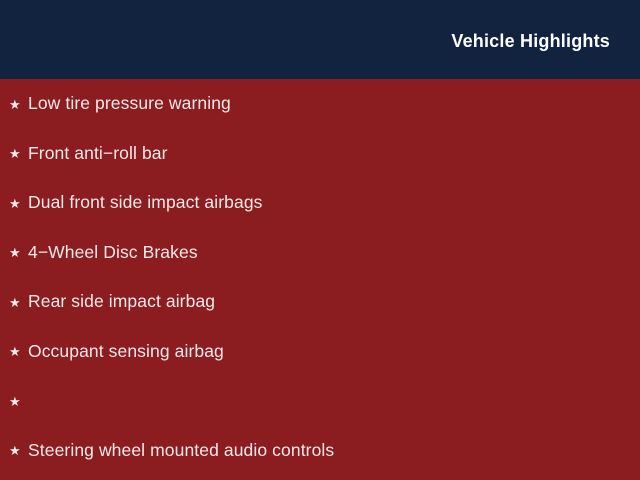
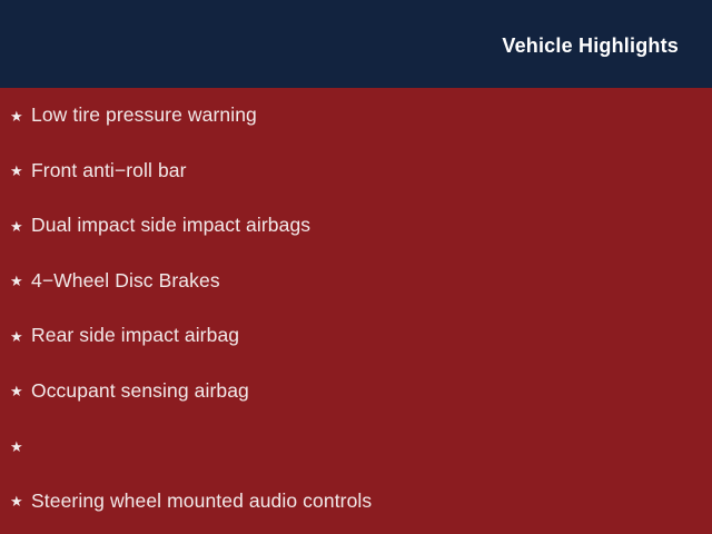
  Vehicle Highlights
  ★
  Low tire pressure warning
  ★
  Front anti−roll bar
  ★
- Dual front side impact airbags
+ Dual impact side impact airbags
  ★
  4−Wheel Disc Brakes
  ★
  Rear side impact airbag
  ★
  Occupant sensing airbag
  ★
  ★
  Steering wheel mounted audio controls
